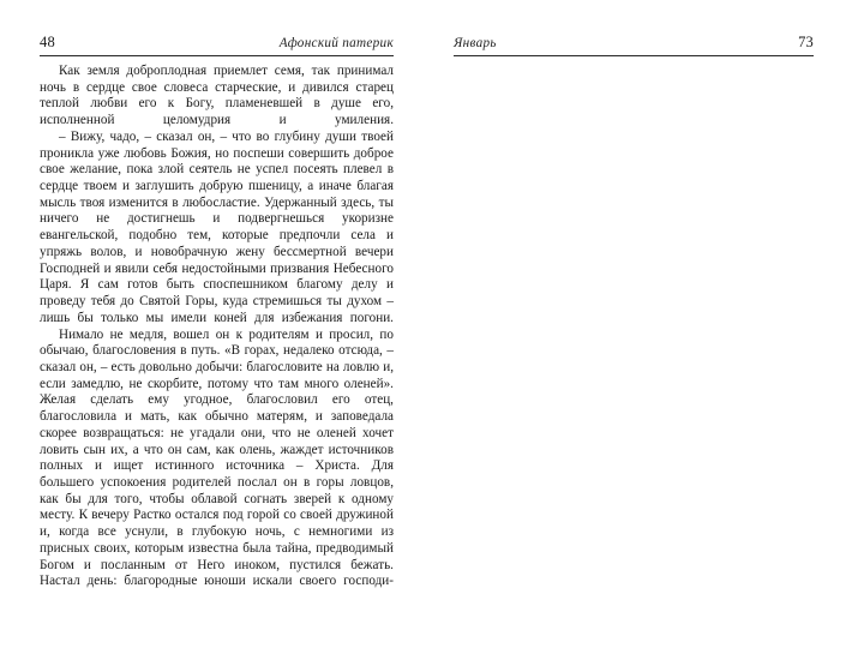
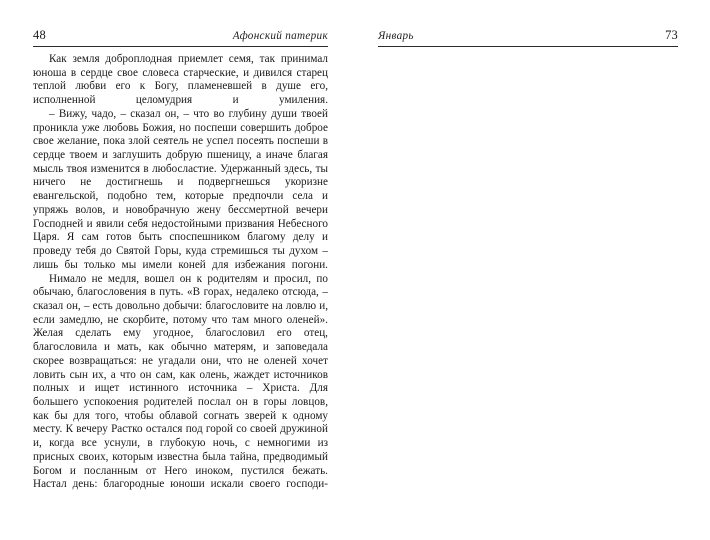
  48
  Афонский патерик
- Как земля доброплодная приемлет семя, так принимал ночь в сердце свое словеса старческие, и дивился старец теплой любви его к Богу, пламеневшей в душе его, исполненной целомудрия и умиления.
+ Как земля доброплодная приемлет семя, так принимал юноша в сердце свое словеса старческие, и дивился старец теплой любви его к Богу, пламеневшей в душе его, исполненной целомудрия и умиления.
- – Вижу, чадо, – сказал он, – что во глубину души твоей проникла уже любовь Божия, но поспеши совершить доброе свое желание, пока злой сеятель не успел посеять плевел в сердце твоем и заглушить добрую пшеницу, а иначе благая мысль твоя изменится в любосластие. Удержанный здесь, ты ничего не достигнешь и подвергнешься укоризне евангельской, подобно тем, которые предпочли села и упряжь волов, и новобрачную жену бессмертной вечери Господней и явили себя недостойными призвания Небесного Царя. Я сам готов быть споспешником благому делу и проведу тебя до Святой Горы, куда стремишься ты духом – лишь бы только мы имели коней для избежания погони.
+ – Вижу, чадо, – сказал он, – что во глубину души твоей проникла уже любовь Божия, но поспеши совершить доброе свое желание, пока злой сеятель не успел посеять поспеши в сердце твоем и заглушить добрую пшеницу, а иначе благая мысль твоя изменится в любосластие. Удержанный здесь, ты ничего не достигнешь и подвергнешься укоризне евангельской, подобно тем, которые предпочли села и упряжь волов, и новобрачную жену бессмертной вечери Господней и явили себя недостойными призвания Небесного Царя. Я сам готов быть споспешником благому делу и проведу тебя до Святой Горы, куда стремишься ты духом – лишь бы только мы имели коней для избежания погони.
  Нимало не медля, вошел он к родителям и просил, по обычаю, благословения в путь. «В горах, недалеко отсюда, – сказал он, – есть довольно добычи: благословите на ловлю и, если замедлю, не скорбите, потому что там много оленей». Желая сделать ему угодное, благословил его отец, благословила и мать, как обычно матерям, и заповедала скорее возвращаться: не угадали они, что не оленей хочет ловить сын их, а что он сам, как олень, жаждет источников полных и ищет истинного источника – Христа. Для большего успокоения родителей послал он в горы ловцов, как бы для того, чтобы облавой согнать зверей к одному месту. К вечеру Растко остался под горой со своей дружиной и, когда все уснули, в глубокую ночь, с немногими из присных своих, которым известна была тайна, предводимый Богом и посланным от Него иноком, пустился бежать. Настал день: благородные юноши искали своего господи-
  Январь
  73
